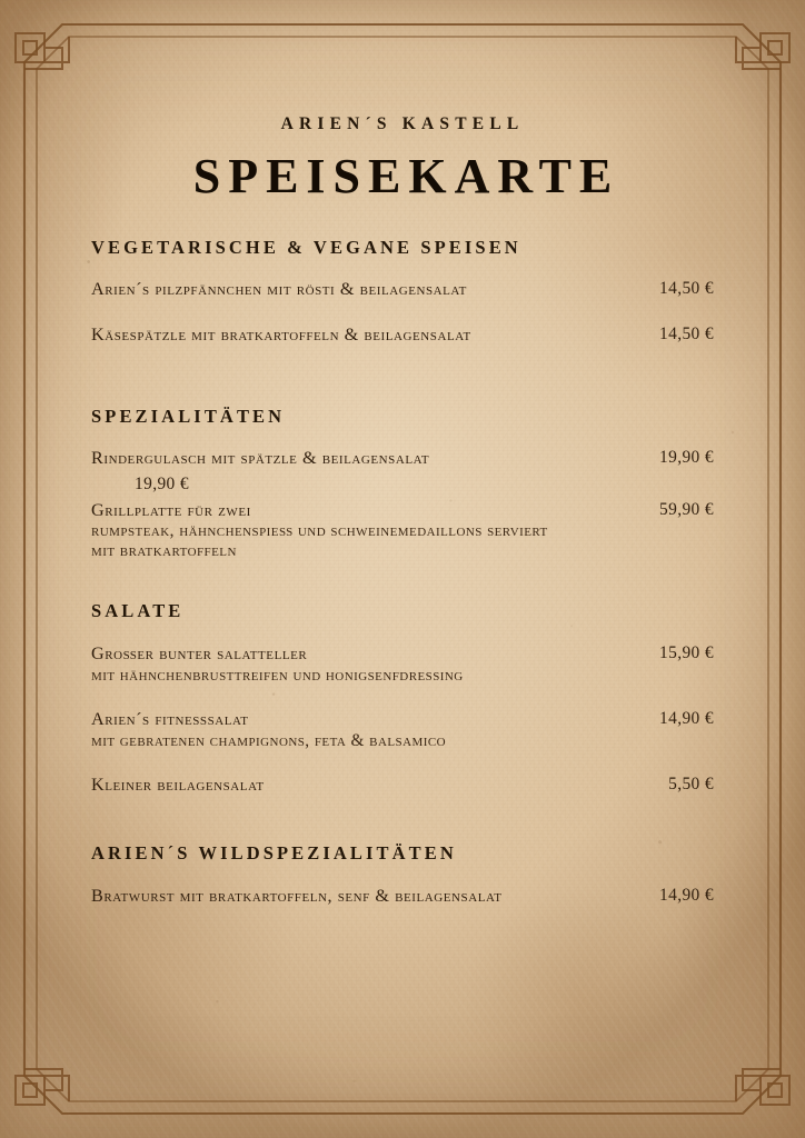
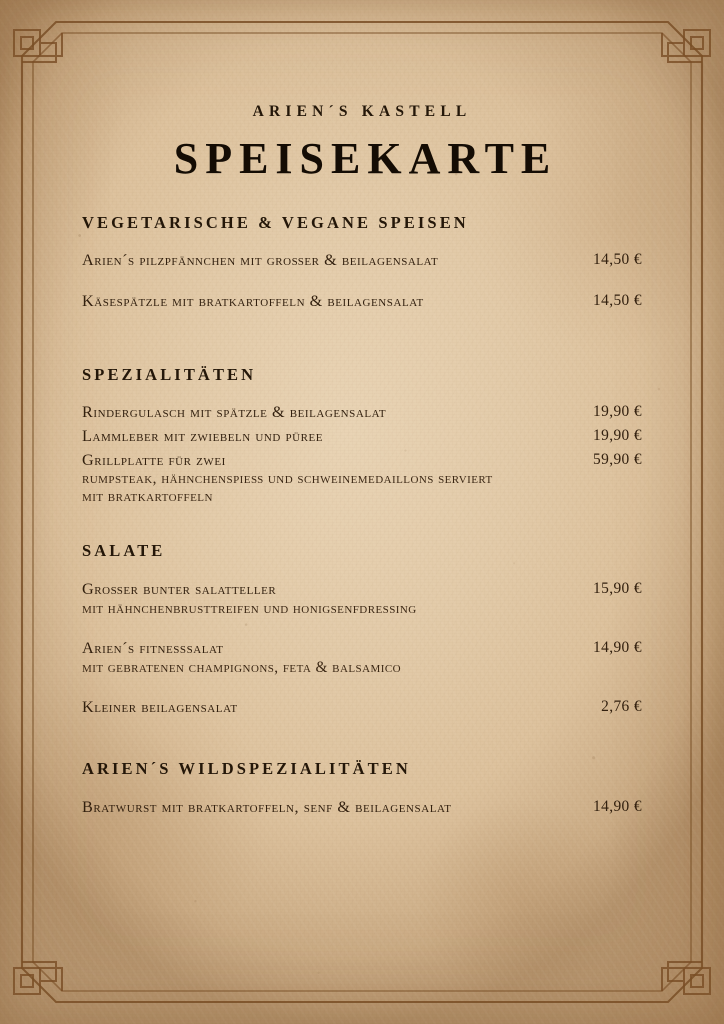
  ARIEN´S KASTELL
  SPEISEKARTE
  VEGETARISCHE & VEGANE SPEISEN
- arien´s pilzpfännchen mit rösti & beilagensalat
+ arien´s pilzpfännchen mit großer & beilagensalat
  14,50 €
  käsespätzle mit bratkartoffeln & beilagensalat
  14,50 €
  SPEZIALITÄTEN
  rindergulasch mit spätzle & beilagensalat
  19,90 €
+ lammleber mit zwiebeln und püree
  19,90 €
  grillplatte für zwei
  rumpsteak, hähnchenspieß und schweinemedaillons serviert mit bratkartoffeln
  59,90 €
  SALATE
  großer bunter salatteller
  mit hähnchenbrusttreifen und honigsenfdressing
  15,90 €
  arien´s fitnesssalat
  mit gebratenen champignons, feta & balsamico
  14,90 €
  kleiner beilagensalat
- 5,50 €
+ 2,76 €
  ARIEN´S WILDSPEZIALITÄTEN
  bratwurst mit bratkartoffeln, senf & beilagensalat
  14,90 €
